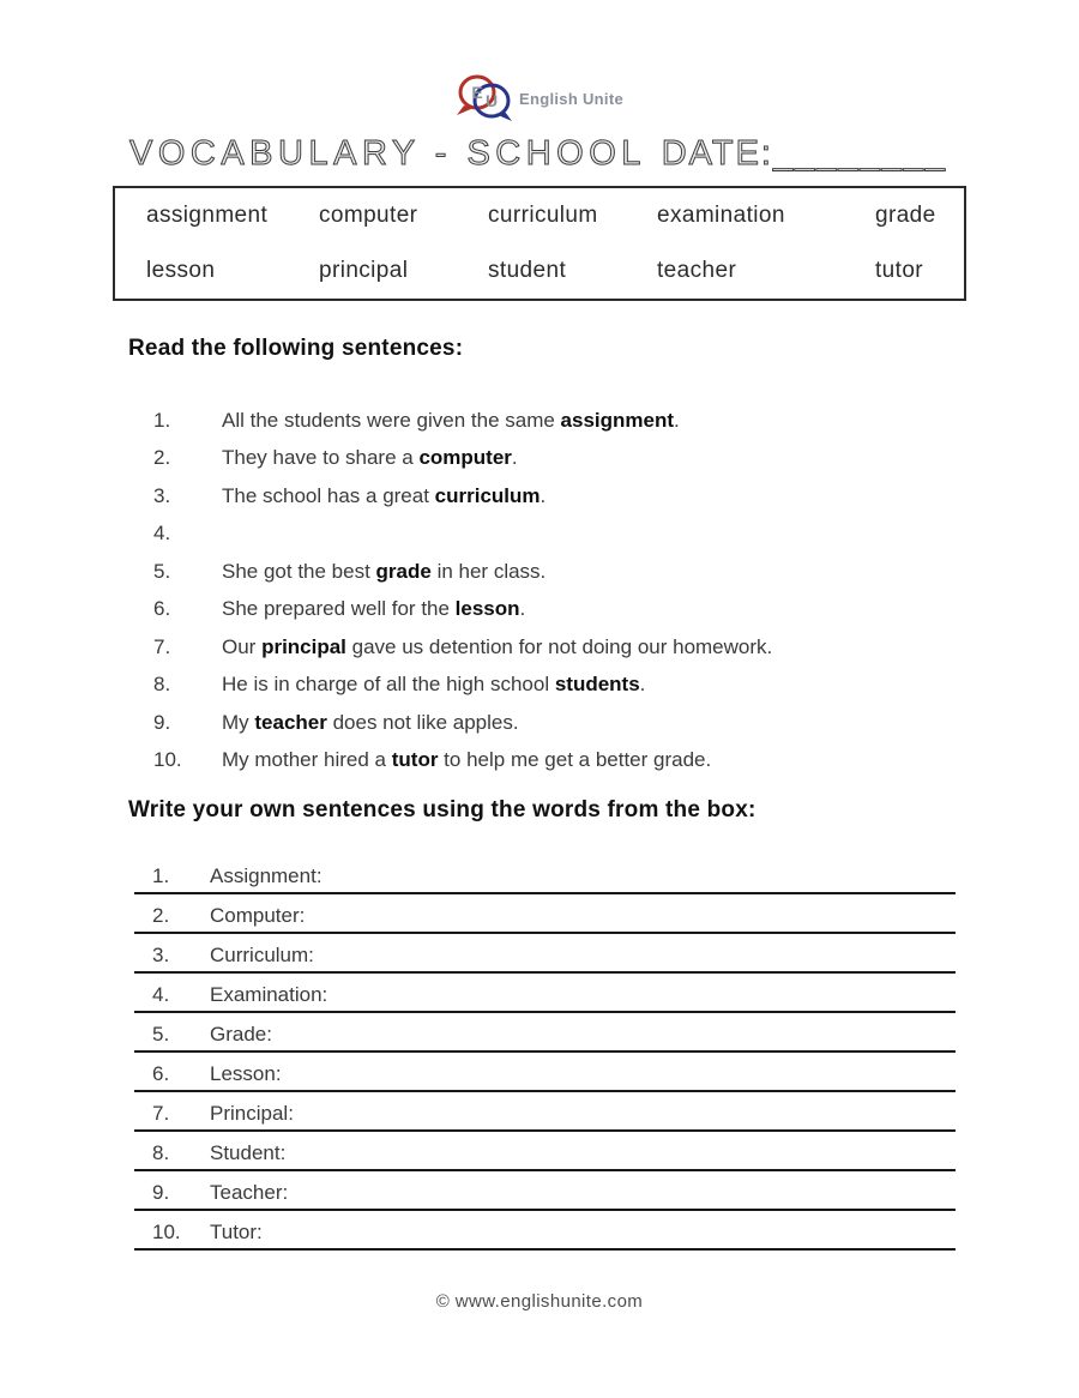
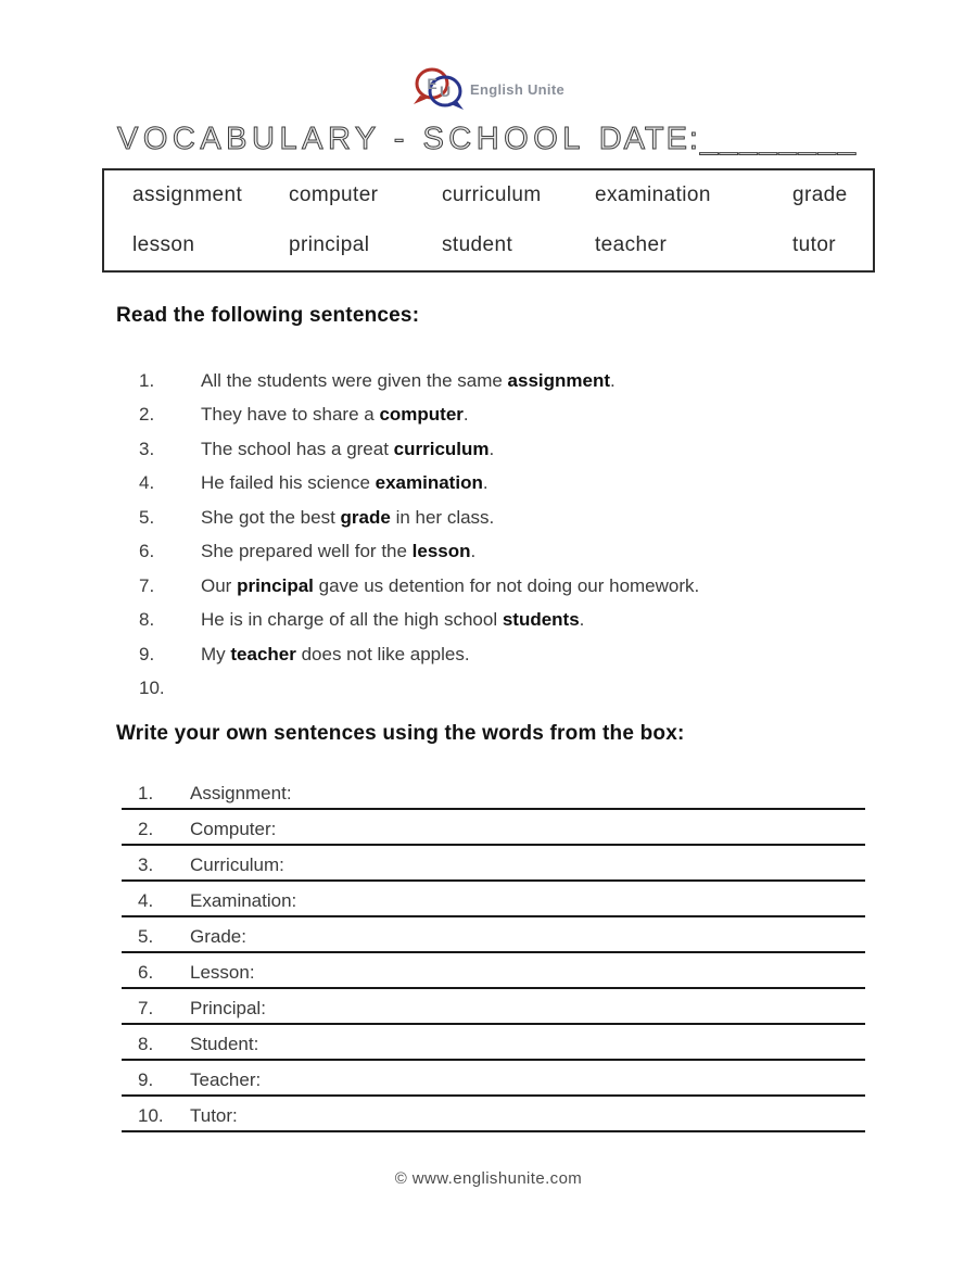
  E
  U
  English Unite
  VOCABULARY - SCHOOL
  DATE:________
  assignment
  computer
  curriculum
  examination
  grade
  lesson
  principal
  student
  teacher
  tutor
  Read the following sentences:
  1.
  All the students were given the same assignment.
  2.
  They have to share a computer.
  3.
  The school has a great curriculum.
  4.
+ He failed his science examination.
  5.
  She got the best grade in her class.
  6.
  She prepared well for the lesson.
  7.
  Our principal gave us detention for not doing our homework.
  8.
  He is in charge of all the high school students.
  9.
  My teacher does not like apples.
  10.
- My mother hired a tutor to help me get a better grade.
  Write your own sentences using the words from the box:
  1.
  Assignment:
  2.
  Computer:
  3.
  Curriculum:
  4.
  Examination:
  5.
  Grade:
  6.
  Lesson:
  7.
  Principal:
  8.
  Student:
  9.
  Teacher:
  10.
  Tutor:
  © www.englishunite.com
